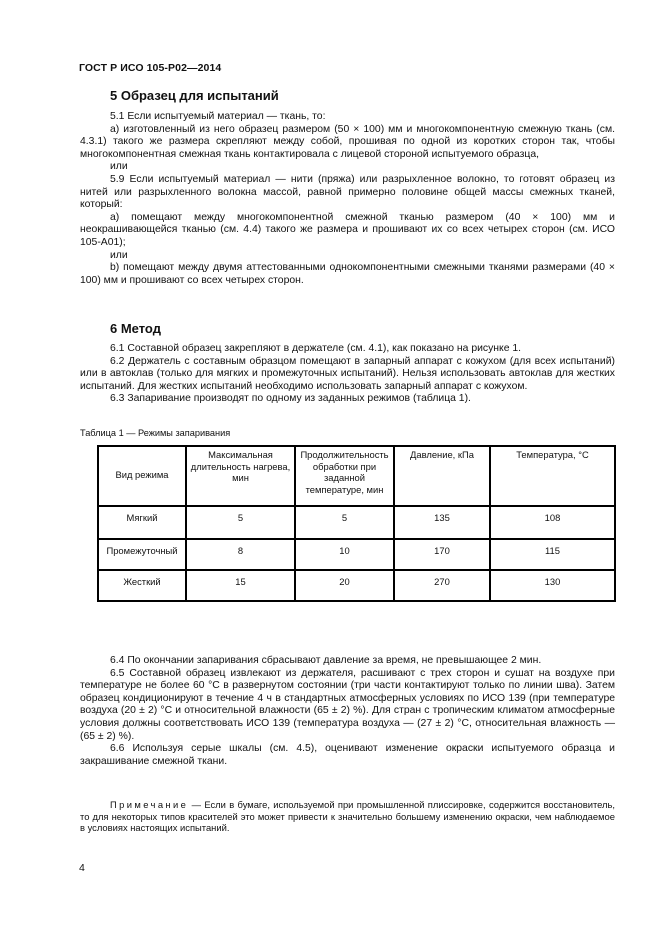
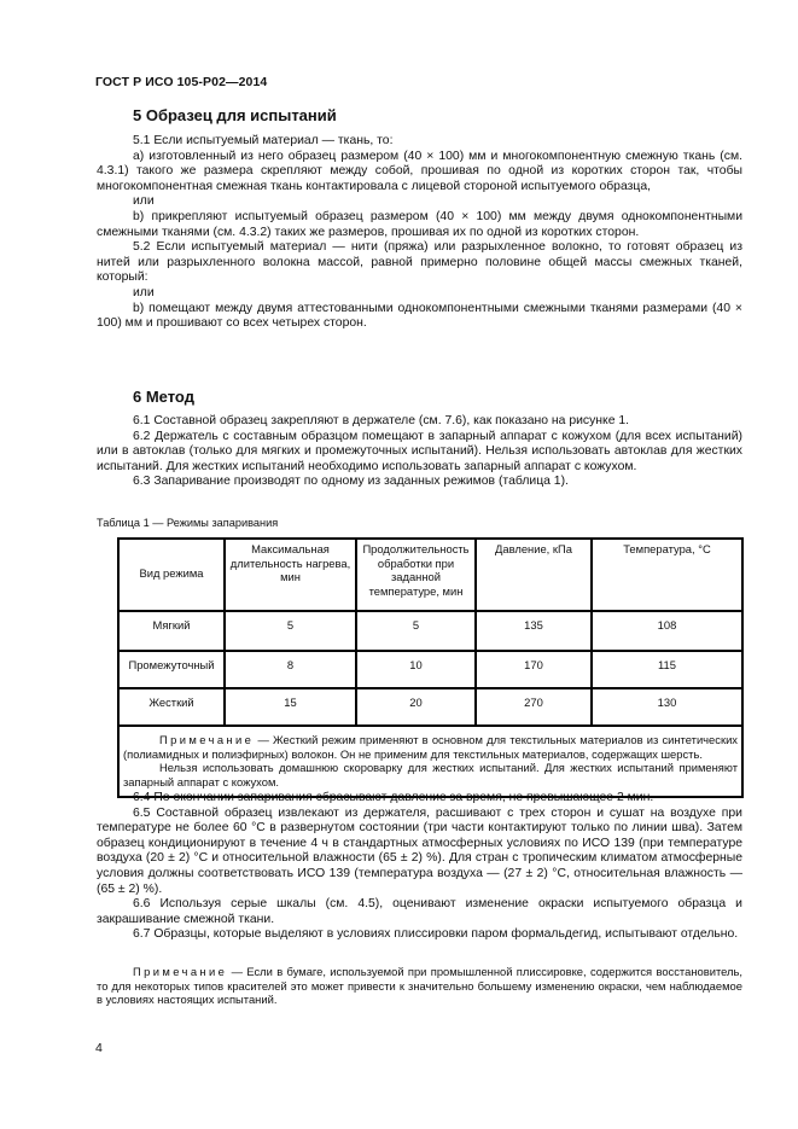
  ГОСТ Р ИСО 105-Р02—2014
  5 Образец для испытаний
  5.1 Если испытуемый материал — ткань, то:
- a) изготовленный из него образец размером (50 × 100) мм и многокомпонентную смежную ткань (см. 4.3.1) такого же размера скрепляют между собой, прошивая по одной из коротких сторон так, чтобы многокомпонентная смежная ткань контактировала с лицевой стороной испытуемого образца,
+ a) изготовленный из него образец размером (40 × 100) мм и многокомпонентную смежную ткань (см. 4.3.1) такого же размера скрепляют между собой, прошивая по одной из коротких сторон так, чтобы многокомпонентная смежная ткань контактировала с лицевой стороной испытуемого образца,
  или
+ b) прикрепляют испытуемый образец размером (40 × 100) мм между двумя однокомпонентными смежными тканями (см. 4.3.2) таких же размеров, прошивая их по одной из коротких сторон.
- 5.9 Если испытуемый материал — нити (пряжа) или разрыхленное волокно, то готовят образец из нитей или разрыхленного волокна массой, равной примерно половине общей массы смежных тканей, который:
+ 5.2 Если испытуемый материал — нити (пряжа) или разрыхленное волокно, то готовят образец из нитей или разрыхленного волокна массой, равной примерно половине общей массы смежных тканей, который:
- a) помещают между многокомпонентной смежной тканью размером (40 × 100) мм и неокрашивающейся тканью (см. 4.4) такого же размера и прошивают их со всех четырех сторон (см. ИСО 105-А01);
  или
  b) помещают между двумя аттестованными однокомпонентными смежными тканями размерами (40 × 100) мм и прошивают со всех четырех сторон.
  6 Метод
- 6.1 Составной образец закрепляют в держателе (см. 4.1), как показано на рисунке 1.
+ 6.1 Составной образец закрепляют в держателе (см. 7.6), как показано на рисунке 1.
  6.2 Держатель с составным образцом помещают в запарный аппарат с кожухом (для всех испытаний) или в автоклав (только для мягких и промежуточных испытаний). Нельзя использовать автоклав для жестких испытаний. Для жестких испытаний необходимо использовать запарный аппарат с кожухом.
  6.3 Запаривание производят по одному из заданных режимов (таблица 1).
  Таблица 1 — Режимы запаривания
  Вид режима	Максимальная длительность нагрева, мин	Продолжительность обработки при заданной температуре, мин	Давление, кПа	Температура, °С
  Мягкий	5	5	135	108
  Промежуточный	8	10	170	115
  Жесткий	15	20	270	130
+ Примечание — Жесткий режим применяют в основном для текстильных материалов из синтетических (полиамидных и полиэфирных) волокон. Он не применим для текстильных материалов, содержащих шерсть. Нельзя использовать домашнюю скороварку для жестких испытаний. Для жестких испытаний применяют запарный аппарат с кожухом.
  6.4 По окончании запаривания сбрасывают давление за время, не превышающее 2 мин.
  6.5 Составной образец извлекают из держателя, расшивают с трех сторон и сушат на воздухе при температуре не более 60 °С в развернутом состоянии (три части контактируют только по линии шва). Затем образец кондиционируют в течение 4 ч в стандартных атмосферных условиях по ИСО 139 (при температуре воздуха (20 ± 2) °С и относительной влажности (65 ± 2) %). Для стран с тропическим климатом атмосферные условия должны соответствовать ИСО 139 (температура воздуха — (27 ± 2) °С, относительная влажность — (65 ± 2) %).
  6.6 Используя серые шкалы (см. 4.5), оценивают изменение окраски испытуемого образца и закрашивание смежной ткани.
+ 6.7 Образцы, которые выделяют в условиях плиссировки паром формальдегид, испытывают отдельно.
  Примечание — Если в бумаге, используемой при промышленной плиссировке, содержится восстановитель, то для некоторых типов красителей это может привести к значительно большему изменению окраски, чем наблюдаемое в условиях настоящих испытаний.
  4
